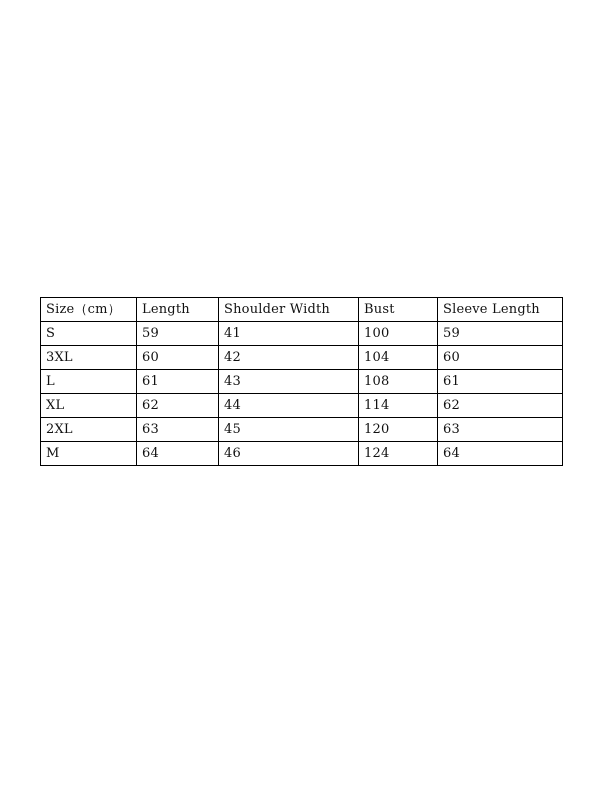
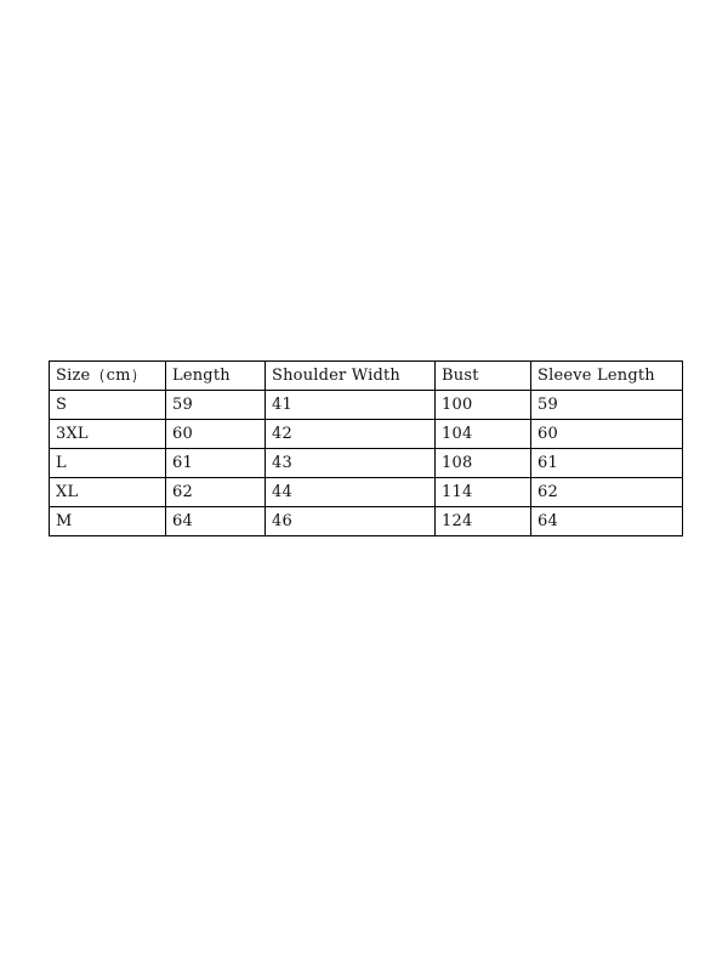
  Size（cm）	Length	Shoulder Width	Bust	Sleeve Length
  S	59	41	100	59
  3XL	60	42	104	60
  L	61	43	108	61
  XL	62	44	114	62
- 2XL	63	45	120	63
  M	64	46	124	64
